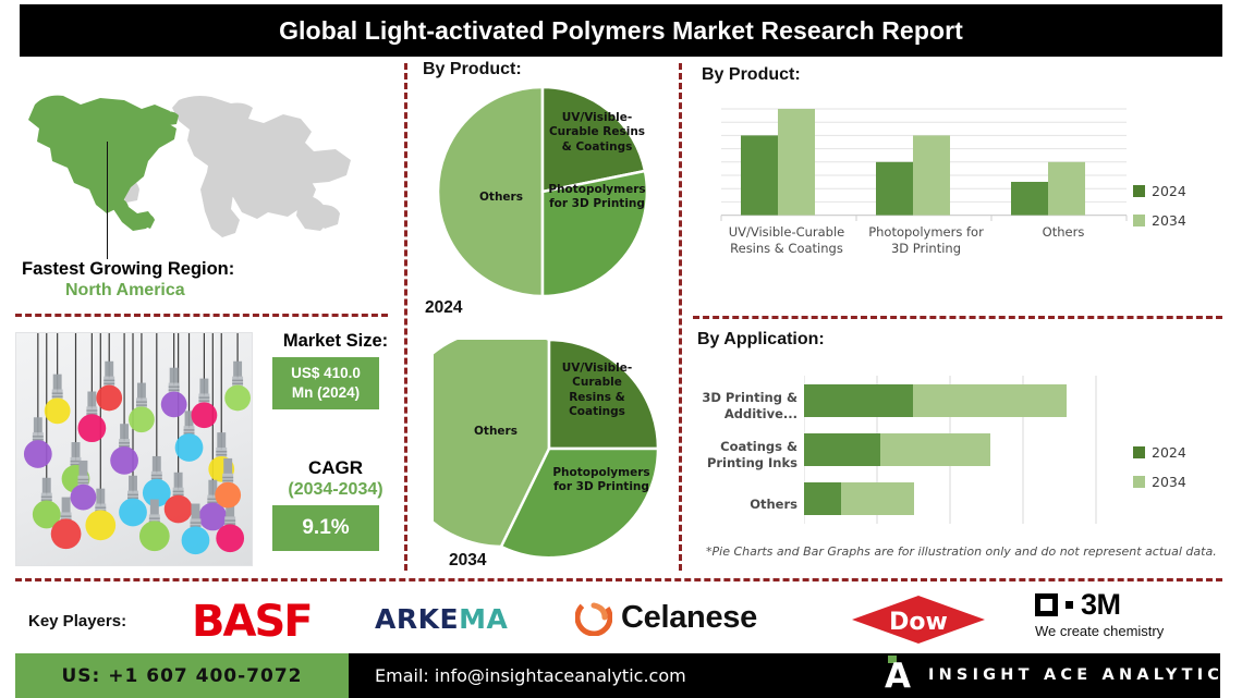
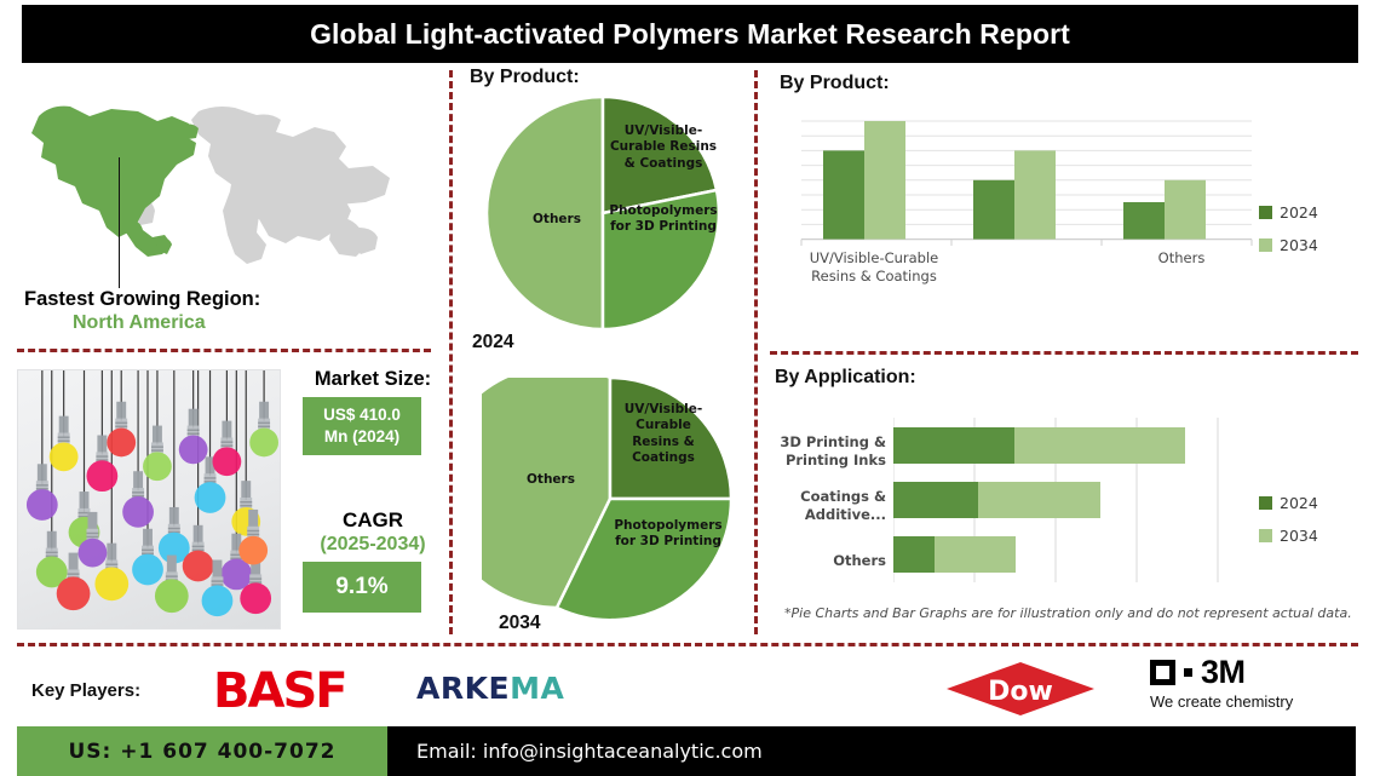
  Global Light-activated Polymers Market Research Report
  Fastest Growing Region:
  North America
  Market Size:
  US$ 410.0
  Mn (2024)
  CAGR
- (2034-2034)
+ (2025-2034)
  9.1%
  By Product:
  UV/Visible-Curable Resins & Coatings
  Photopolymers for 3D Printing
  Others
  2024
  UV/Visible-Curable Resins & Coatings
  Photopolymers for 3D Printing
  Others
  2034
  By Product:
  2024
  2034
  UV/Visible-Curable
  Resins & Coatings
- Photopolymers for
- 3D Printing
  Others
  By Application:
  3D Printing &
- Additive...
+ Printing Inks
  Coatings &
- Printing Inks
+ Additive...
  Others
  2024
  2034
  *Pie Charts and Bar Graphs are for illustration only and do not represent actual data.
  Key Players:
  BASF
  ARKE
  MA
- Celanese
  Dow
  3M
  We create chemistry
  US: +1 607 400-7072
  Email: info@insightaceanalytic.com
- A
- INSIGHT ACE ANALYTIC
